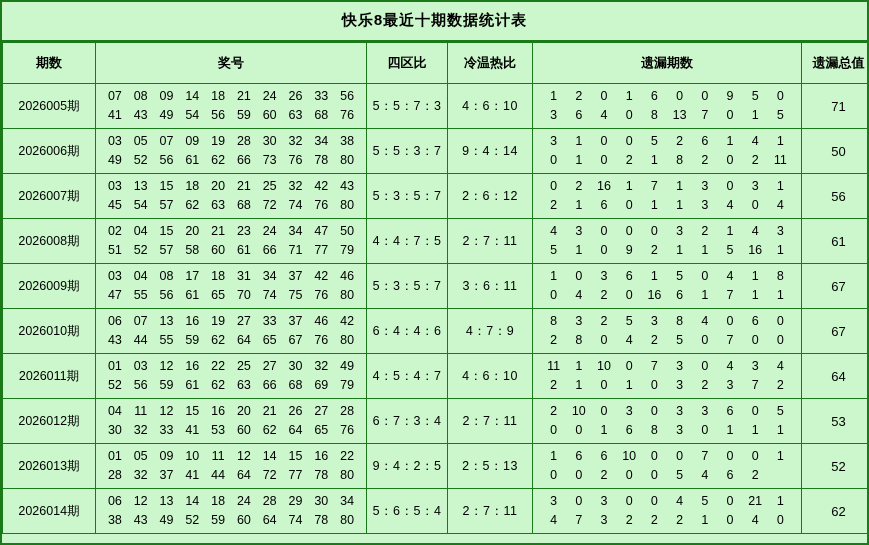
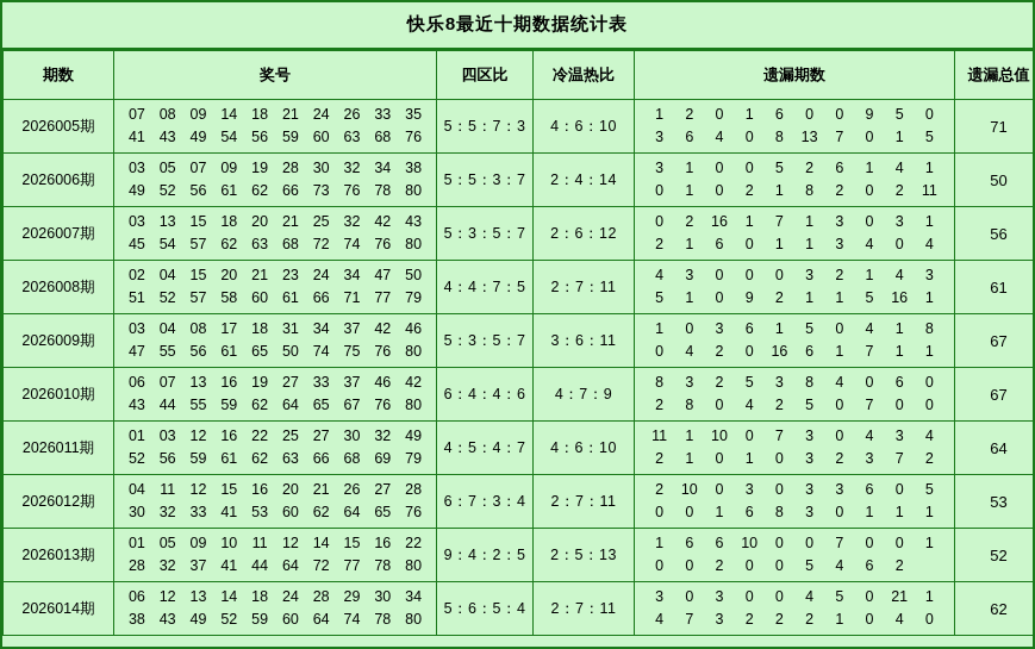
  快乐8最近十期数据统计表
  期数	奖号	四区比	冷温热比	遗漏期数	遗漏总值
- 2026005期	07 08 09 14 18 21 24 26 33 5641 43 49 54 56 59 60 63 68 76	5：5：7：3	4：6：10	1 2 0 1 6 0 0 9 5 03 6 4 0 8 13 7 0 1 5	71
+ 2026005期	07 08 09 14 18 21 24 26 33 3541 43 49 54 56 59 60 63 68 76	5：5：7：3	4：6：10	1 2 0 1 6 0 0 9 5 03 6 4 0 8 13 7 0 1 5	71
- 2026006期	03 05 07 09 19 28 30 32 34 3849 52 56 61 62 66 73 76 78 80	5：5：3：7	9：4：14	3 1 0 0 5 2 6 1 4 10 1 0 2 1 8 2 0 2 11	50
+ 2026006期	03 05 07 09 19 28 30 32 34 3849 52 56 61 62 66 73 76 78 80	5：5：3：7	2：4：14	3 1 0 0 5 2 6 1 4 10 1 0 2 1 8 2 0 2 11	50
  2026007期	03 13 15 18 20 21 25 32 42 4345 54 57 62 63 68 72 74 76 80	5：3：5：7	2：6：12	0 2 16 1 7 1 3 0 3 12 1 6 0 1 1 3 4 0 4	56
  2026008期	02 04 15 20 21 23 24 34 47 5051 52 57 58 60 61 66 71 77 79	4：4：7：5	2：7：11	4 3 0 0 0 3 2 1 4 35 1 0 9 2 1 1 5 16 1	61
- 2026009期	03 04 08 17 18 31 34 37 42 4647 55 56 61 65 70 74 75 76 80	5：3：5：7	3：6：11	1 0 3 6 1 5 0 4 1 80 4 2 0 16 6 1 7 1 1	67
+ 2026009期	03 04 08 17 18 31 34 37 42 4647 55 56 61 65 50 74 75 76 80	5：3：5：7	3：6：11	1 0 3 6 1 5 0 4 1 80 4 2 0 16 6 1 7 1 1	67
  2026010期	06 07 13 16 19 27 33 37 46 4243 44 55 59 62 64 65 67 76 80	6：4：4：6	4：7：9	8 3 2 5 3 8 4 0 6 02 8 0 4 2 5 0 7 0 0	67
  2026011期	01 03 12 16 22 25 27 30 32 4952 56 59 61 62 63 66 68 69 79	4：5：4：7	4：6：10	11 1 10 0 7 3 0 4 3 42 1 0 1 0 3 2 3 7 2	64
  2026012期	04 11 12 15 16 20 21 26 27 2830 32 33 41 53 60 62 64 65 76	6：7：3：4	2：7：11	2 10 0 3 0 3 3 6 0 50 0 1 6 8 3 0 1 1 1	53
  2026013期	01 05 09 10 11 12 14 15 16 2228 32 37 41 44 64 72 77 78 80	9：4：2：5	2：5：13	1 6 6 10 0 0 7 0 0 10 0 2 0 0 5 4 6 2	52
  2026014期	06 12 13 14 18 24 28 29 30 3438 43 49 52 59 60 64 74 78 80	5：6：5：4	2：7：11	3 0 3 0 0 4 5 0 21 14 7 3 2 2 2 1 0 4 0	62
